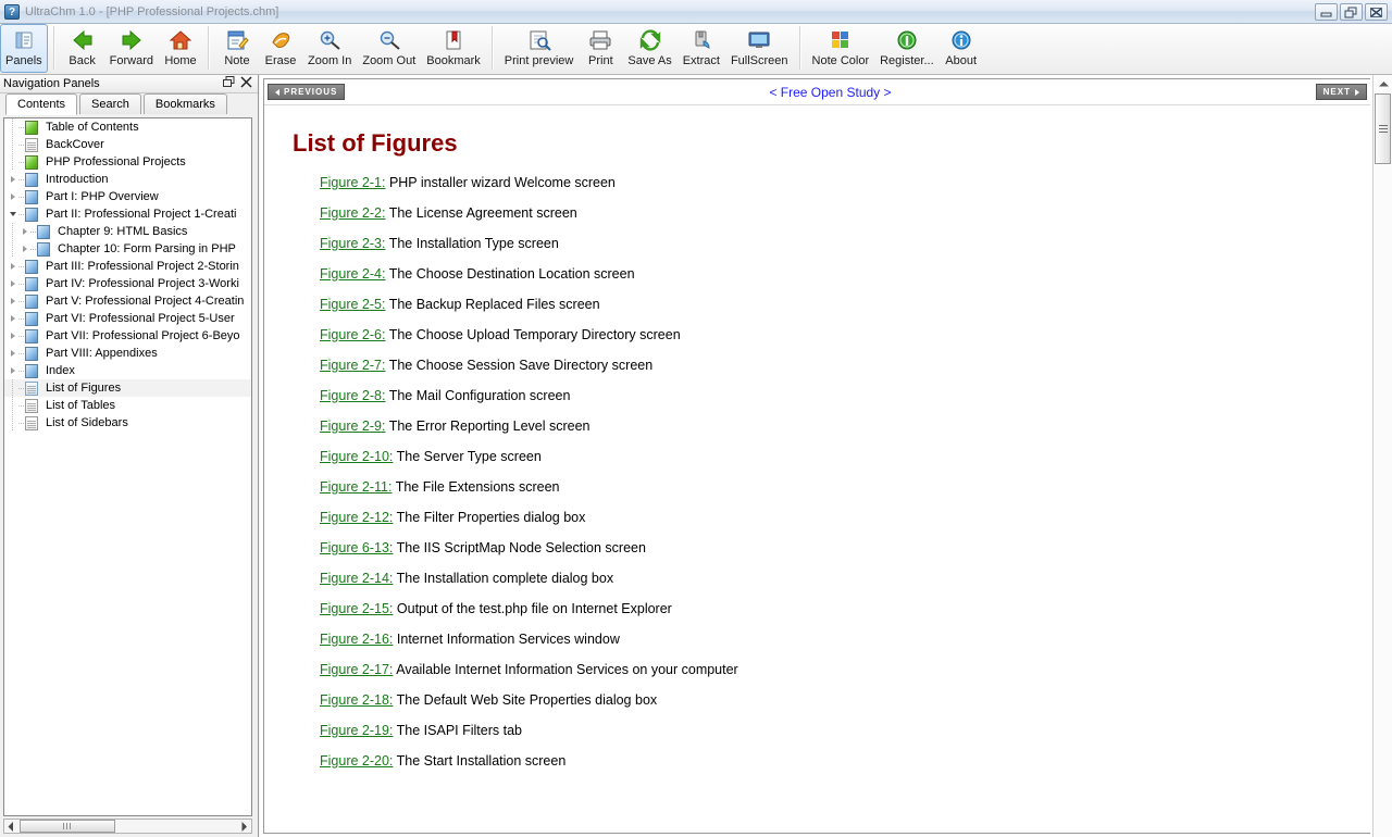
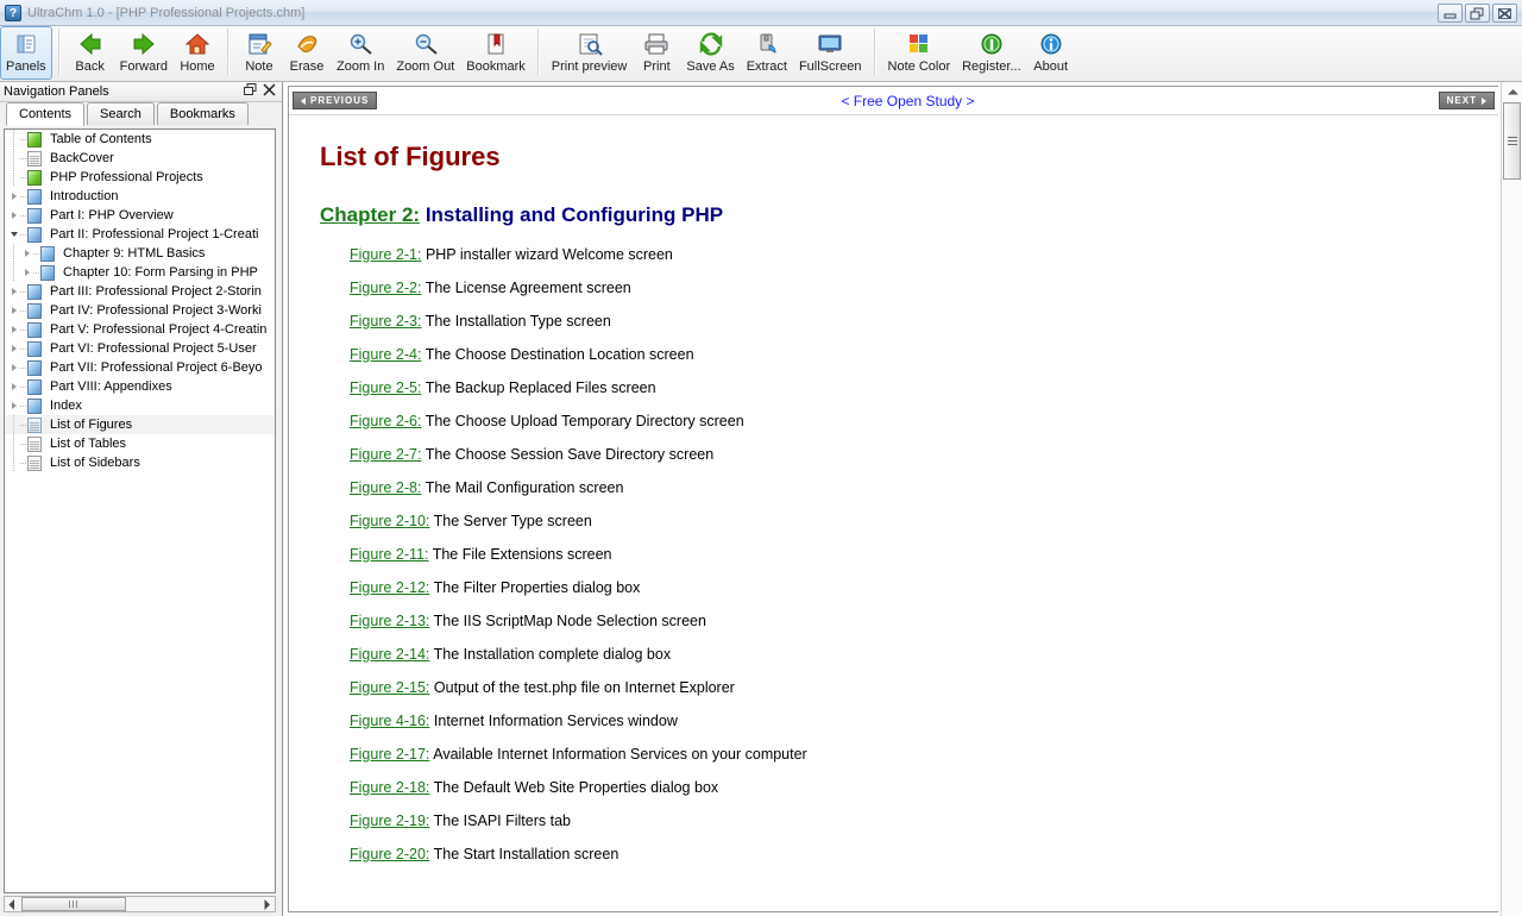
  ?
  UltraChm 1.0 - [PHP Professional Projects.chm]
  Panels
  Back
  Forward
  Home
  Note
  Erase
  Zoom In
  Zoom Out
  Bookmark
  Print preview
  Print
  Save As
  Extract
  FullScreen
  Note Color
  Register...
  About
  Navigation Panels
  Contents
  Search
  Bookmarks
  Table of Contents
  BackCover
  PHP Professional Projects
  Introduction
  Part I: PHP Overview
  Part II: Professional Project 1-Creati
  Chapter 9: HTML Basics
  Chapter 10: Form Parsing in PHP
  Part III: Professional Project 2-Storin
  Part IV: Professional Project 3-Worki
  Part V: Professional Project 4-Creatin
  Part VI: Professional Project 5-User
  Part VII: Professional Project 6-Beyo
  Part VIII: Appendixes
  Index
  List of Figures
  List of Tables
  List of Sidebars
  PREVIOUS
  < Free Open Study >
  NEXT
  List of Figures
+ Chapter 2: Installing and Configuring PHP
  Figure 2-1: PHP installer wizard Welcome screen
  Figure 2-2: The License Agreement screen
  Figure 2-3: The Installation Type screen
  Figure 2-4: The Choose Destination Location screen
  Figure 2-5: The Backup Replaced Files screen
  Figure 2-6: The Choose Upload Temporary Directory screen
  Figure 2-7: The Choose Session Save Directory screen
  Figure 2-8: The Mail Configuration screen
- Figure 2-9: The Error Reporting Level screen
  Figure 2-10: The Server Type screen
  Figure 2-11: The File Extensions screen
  Figure 2-12: The Filter Properties dialog box
- Figure 6-13: The IIS ScriptMap Node Selection screen
+ Figure 2-13: The IIS ScriptMap Node Selection screen
  Figure 2-14: The Installation complete dialog box
  Figure 2-15: Output of the test.php file on Internet Explorer
- Figure 2-16: Internet Information Services window
+ Figure 4-16: Internet Information Services window
  Figure 2-17: Available Internet Information Services on your computer
  Figure 2-18: The Default Web Site Properties dialog box
  Figure 2-19: The ISAPI Filters tab
  Figure 2-20: The Start Installation screen
